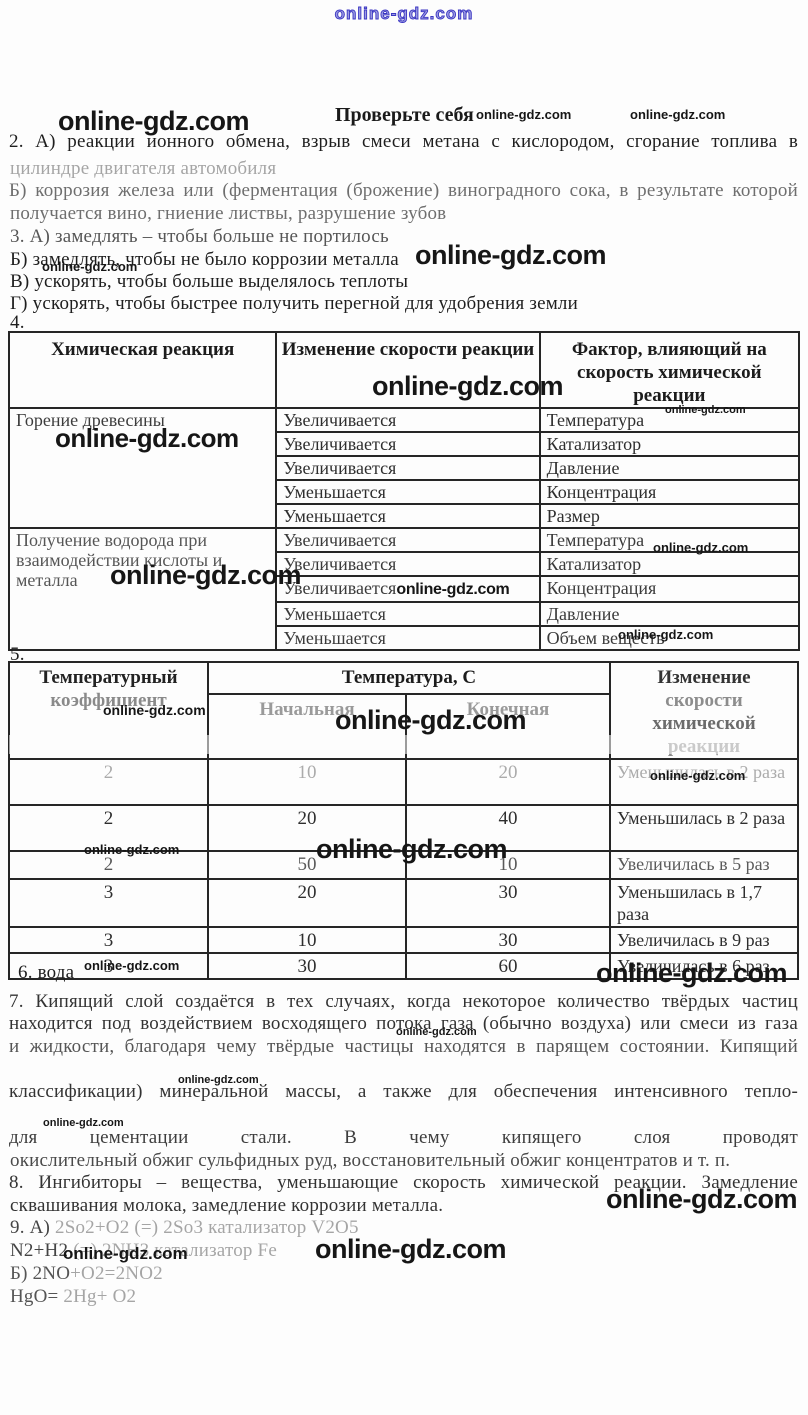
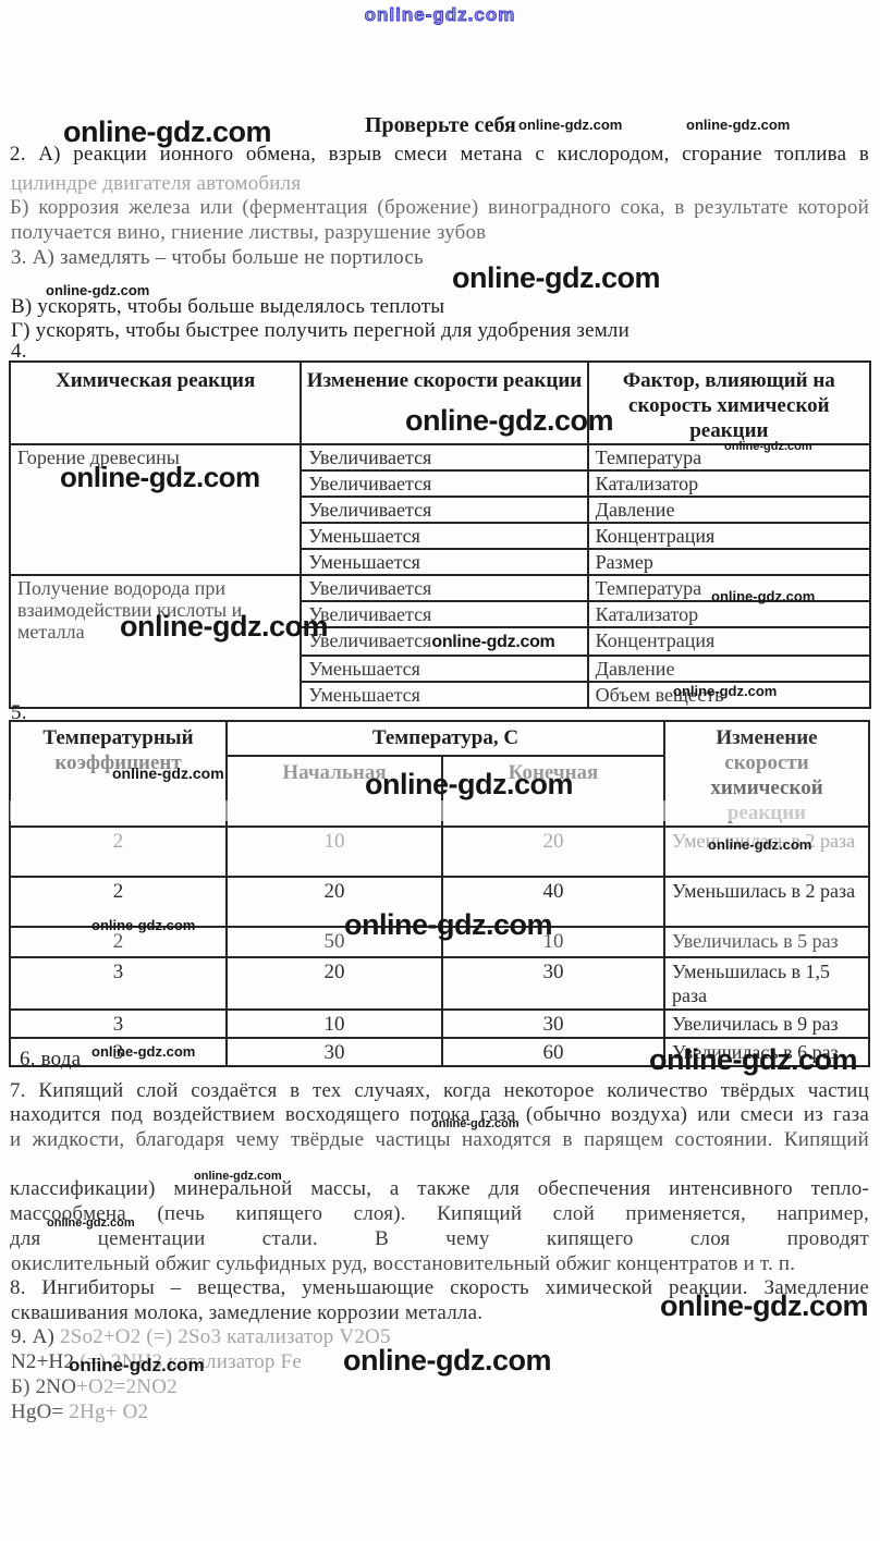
  online-gdz.com
  online-gdz.com
  Проверьте себя
  online-gdz.com
  online-gdz.com
  2. А) реакции ионного обмена, взрыв смеси метана с кислородом, сгорание топлива в
  цилиндре двигателя автомобиля
  Б) коррозия железа или (ферментация (брожение) виноградного сока, в результате которой
  получается вино, гниение листвы, разрушение зубов
  3. А) замедлять – чтобы больше не портилось
- Б) замедлять, чтобы не было коррозии металла
  online-gdz.com
  online-gdz.com
  В) ускорять, чтобы больше выделялось теплоты
  Г) ускорять, чтобы быстрее получить перегной для удобрения земли
  4.
  Химическая реакция	Изменение скорости реакции	Фактор, влияющий на скорость химической реакции
  Горение древесины	Увеличивается	Температура
  Увеличивается	Катализатор
  Увеличивается	Давление
  Уменьшается	Концентрация
  Уменьшается	Размер
  Получение водорода при взаимодействии кислоты и металла	Увеличивается	Температура
  Увеличивается	Катализатор
  Увеличиваетсяonline-gdz.com	Концентрация
  Уменьшается	Давление
  Уменьшается	Объем веществ
  online-gdz.com
  online-gdz.com
  online-gdz.com
  online-gdz.com
  online-gdz.com
  online-gdz.com
  5.
  Температурный коэффициент	Температура, С	Изменение скорости химической реакции
  Начальная	Конечная
  2	10	20	Уменьшилась в 2 раза
  2	20	40	Уменьшилась в 2 раза
  2	50	10	Увеличилась в 5 раз
- 3	20	30	Уменьшилась в 1,7 раза
+ 3	20	30	Уменьшилась в 1,5 раза
  3	10	30	Увеличилась в 9 раз
  3	30	60	Увеличилась в 6 раз
  online-gdz.com
  online-gdz.com
  online-gdz.com
  online-gdz.com
  online-gdz.com
  6. вода
  online-gdz.com
  online-gdz.com
  7. Кипящий слой создаётся в тех случаях, когда некоторое количество твёрдых частиц
  находится под воздействием восходящего потока газа (обычно воздуха) или смеси из газа
  online-gdz.com
  и жидкости, благодаря чему твёрдые частицы находятся в парящем состоянии. Кипящий
  online-gdz.com
  классификации) минеральной массы, а также для обеспечения интенсивного тепло-
+ массообмена (печь кипящего слоя). Кипящий слой применяется, например,
  online-gdz.com
  для цементации стали. В чему кипящего слоя проводят
  окислительный обжиг сульфидных руд, восстановительный обжиг концентратов и т. п.
  8. Ингибиторы – вещества, уменьшающие скорость химической реакции. Замедление
  сквашивания молока, замедление коррозии металла.
  online-gdz.com
  9. А) 2So2+O2 (=) 2So3 катализатор V2O5
  N2+H2 (=) 2NH3 катализатор Fe
  online-gdz.com
  online-gdz.com
  Б) 2NO+O2=2NO2
  HgO= 2Hg+ O2
